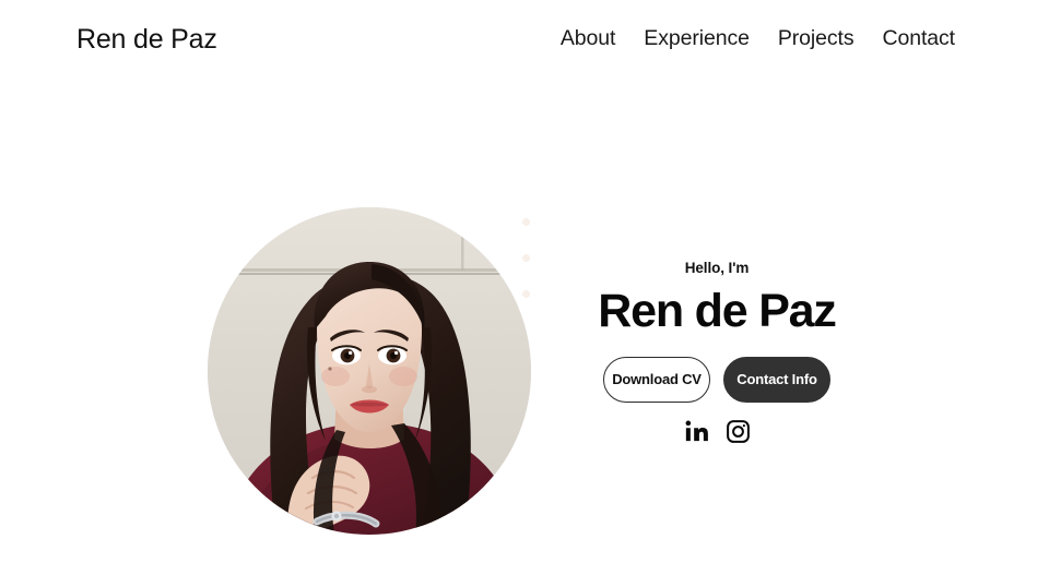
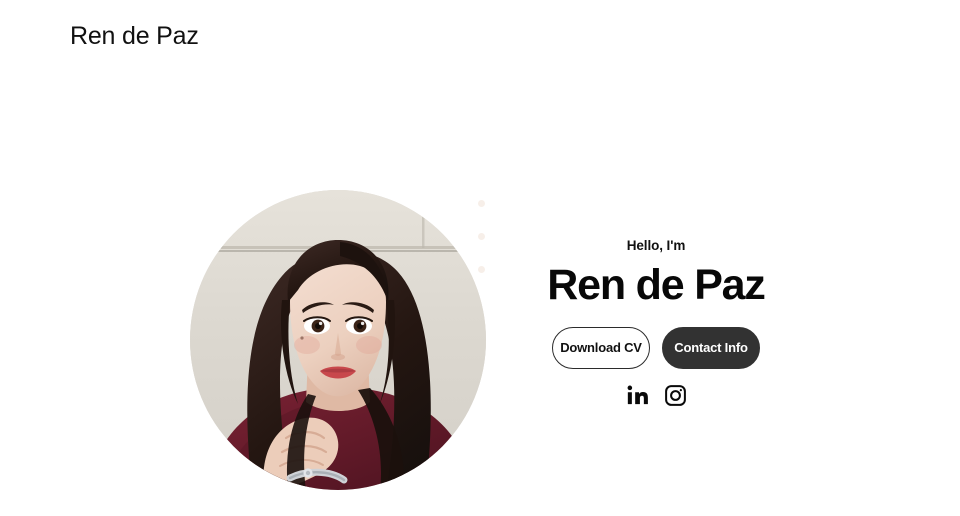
  Ren de Paz
- About
- Experience
- Projects
- Contact
  Hello, I'm
  Ren de Paz
  Download CV
  Contact Info
